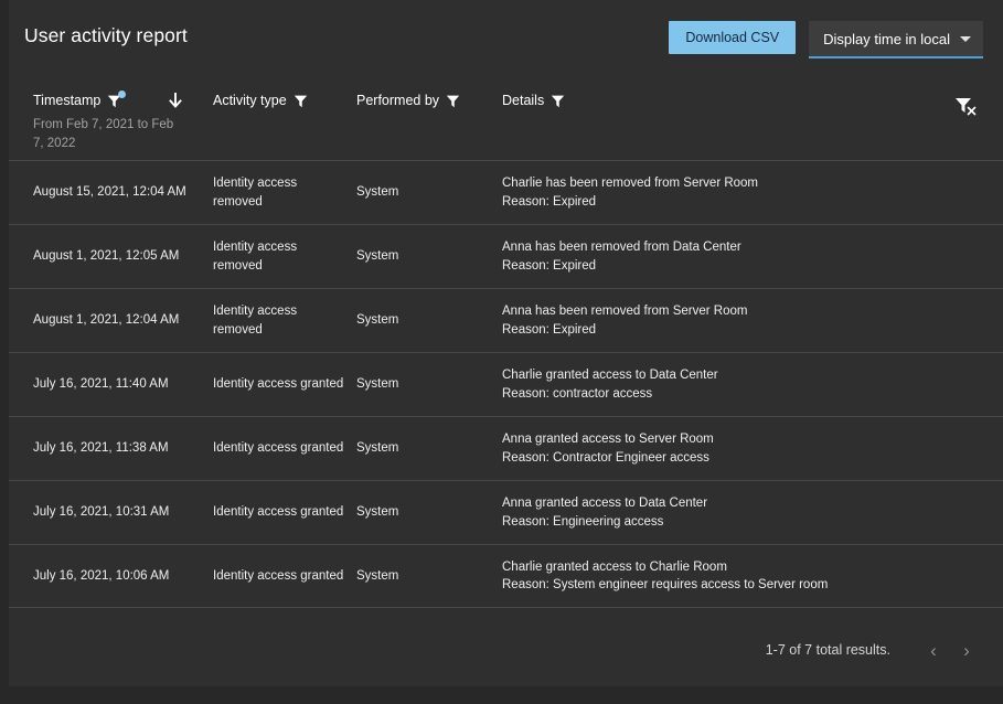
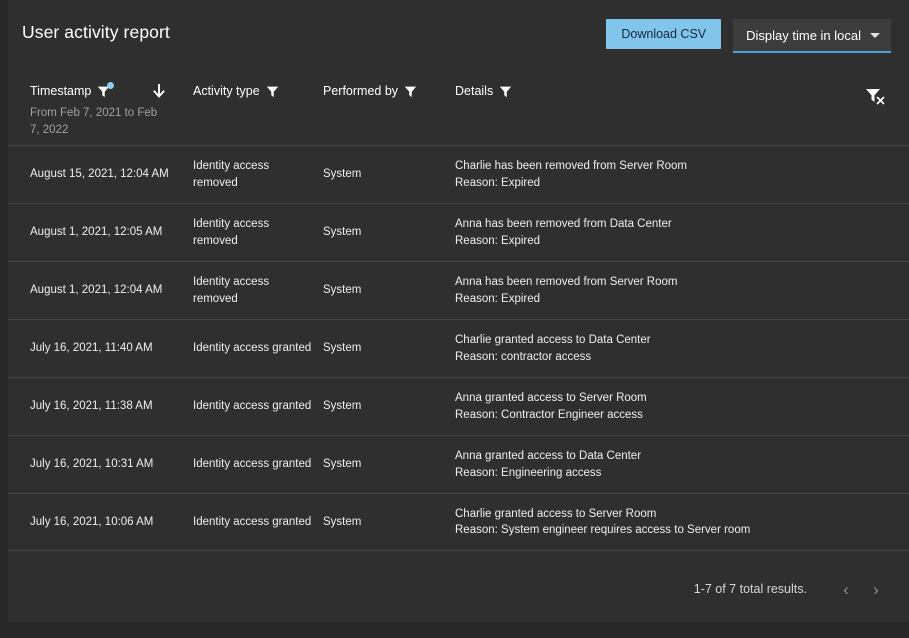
  User activity report
  Download CSV
  Display time in local
  Timestamp
  From Feb 7, 2021 to Feb 7, 2022
  Activity type
  Performed by
  Details
  August 15, 2021, 12:04 AM
  Identity access removed
  System
  Charlie has been removed from Server Room
  Reason: Expired
  August 1, 2021, 12:05 AM
  Identity access removed
  System
  Anna has been removed from Data Center
  Reason: Expired
  August 1, 2021, 12:04 AM
  Identity access removed
  System
  Anna has been removed from Server Room
  Reason: Expired
  July 16, 2021, 11:40 AM
  Identity access granted
  System
  Charlie granted access to Data Center
  Reason: contractor access
  July 16, 2021, 11:38 AM
  Identity access granted
  System
  Anna granted access to Server Room
  Reason: Contractor Engineer access
  July 16, 2021, 10:31 AM
  Identity access granted
  System
  Anna granted access to Data Center
  Reason: Engineering access
  July 16, 2021, 10:06 AM
  Identity access granted
  System
- Charlie granted access to Charlie Room
+ Charlie granted access to Server Room
  Reason: System engineer requires access to Server room
  1-7 of 7 total results.
  ‹
  ›
